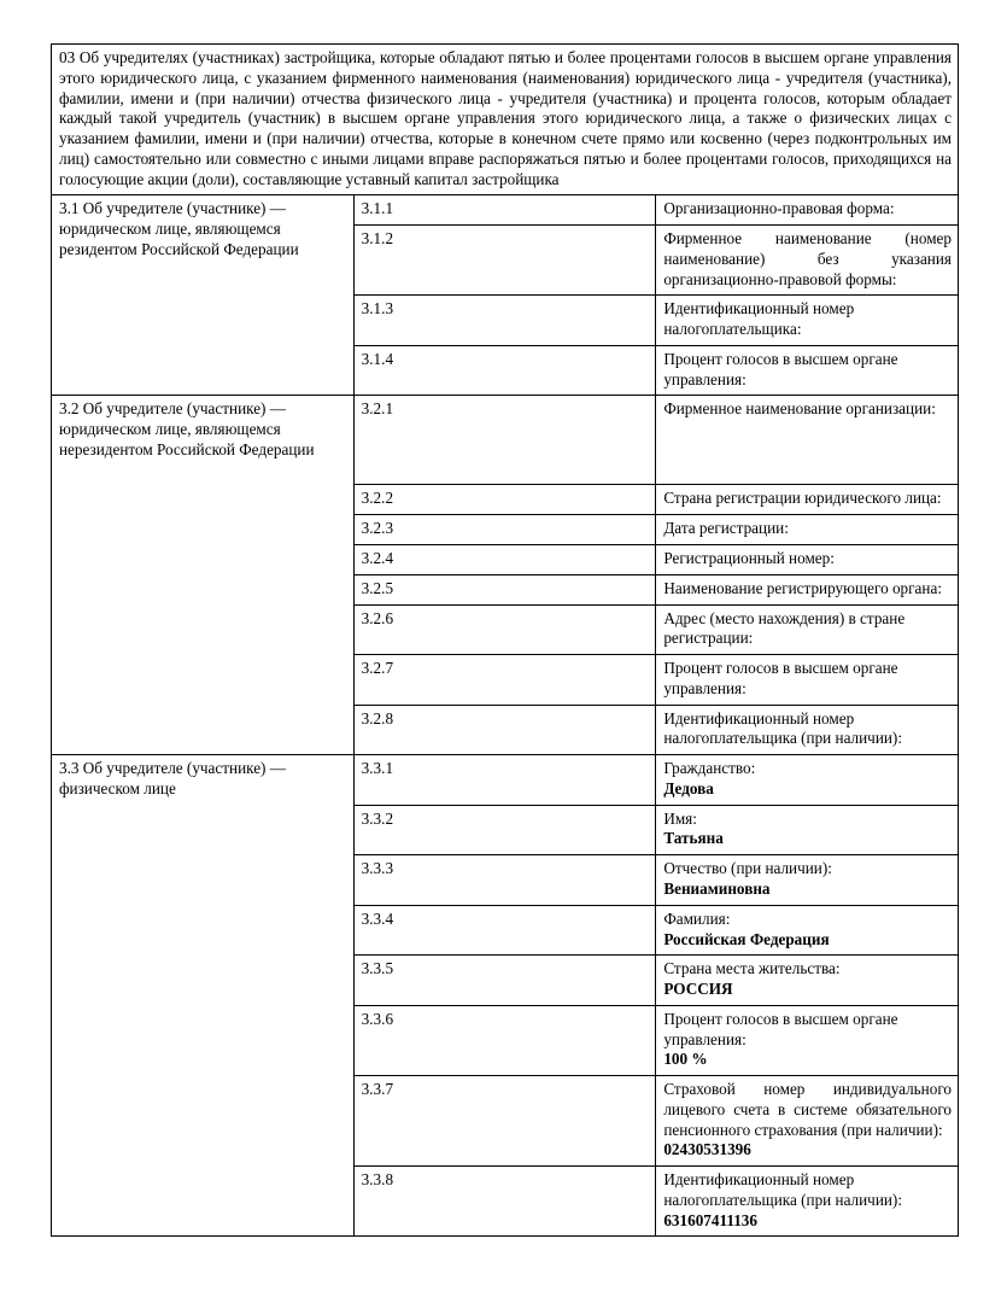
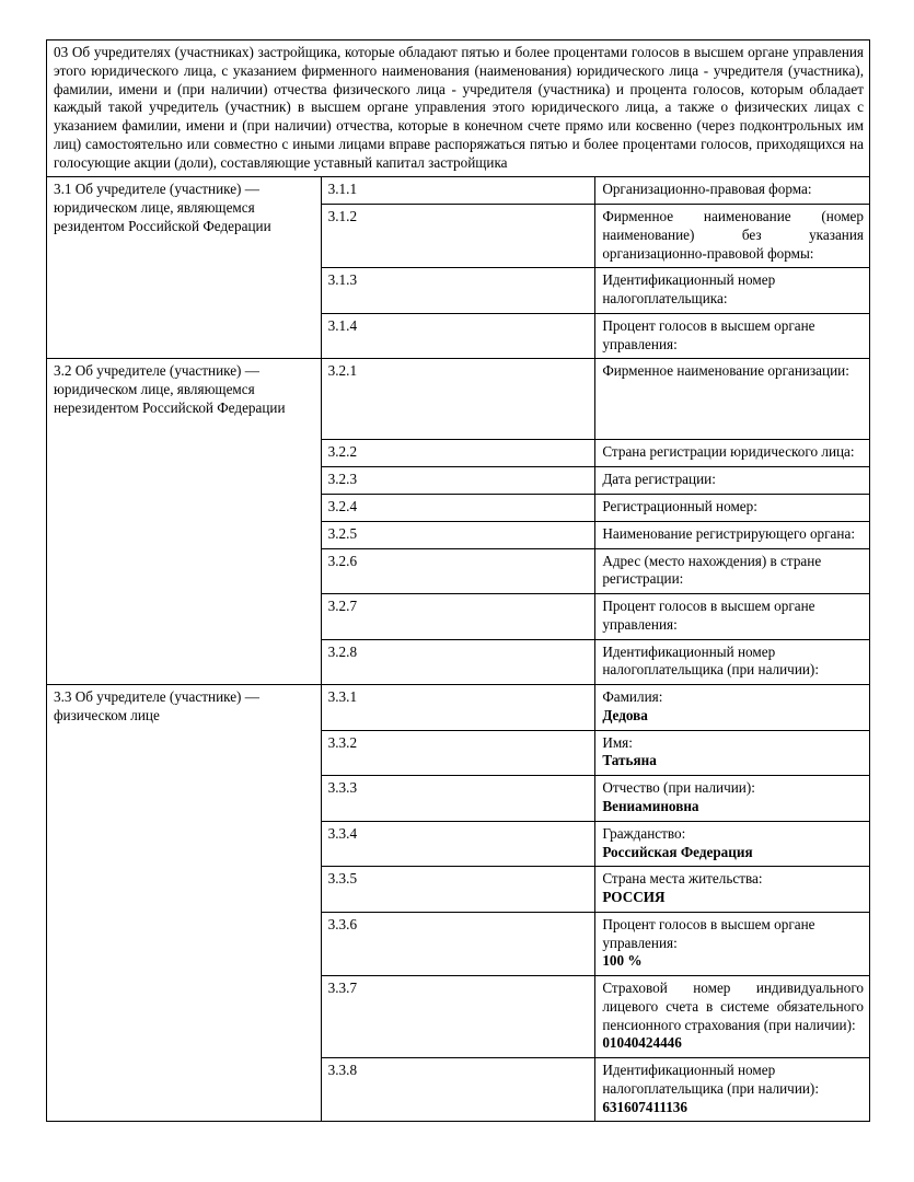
  03 Об учредителях (участниках) застройщика, которые обладают пятью и более процентами голосов в высшем органе управления этого юридического лица, с указанием фирменного наименования (наименования) юридического лица - учредителя (участника), фамилии, имени и (при наличии) отчества физического лица - учредителя (участника) и процента голосов, которым обладает каждый такой учредитель (участник) в высшем органе управления этого юридического лица, а также о физических лицах с указанием фамилии, имени и (при наличии) отчества, которые в конечном счете прямо или косвенно (через подконтрольных им лиц) самостоятельно или совместно с иными лицами вправе распоряжаться пятью и более процентами голосов, приходящихся на голосующие акции (доли), составляющие уставный капитал застройщика
  3.1 Об учредителе (участнике) — юридическом лице, являющемся резидентом Российской Федерации	3.1.1	Организационно-правовая форма:
  3.1.2	Фирменное наименование (номер наименование) без указания организационно-правовой формы:
  3.1.3	Идентификационный номер налогоплательщика:
  3.1.4	Процент голосов в высшем органе управления:
  3.2 Об учредителе (участнике) — юридическом лице, являющемся нерезидентом Российской Федерации	3.2.1	Фирменное наименование организации:
  3.2.2	Страна регистрации юридического лица:
  3.2.3	Дата регистрации:
  3.2.4	Регистрационный номер:
  3.2.5	Наименование регистрирующего органа:
  3.2.6	Адрес (место нахождения) в стране регистрации:
  3.2.7	Процент голосов в высшем органе управления:
  3.2.8	Идентификационный номер налогоплательщика (при наличии):
- 3.3 Об учредителе (участнике) — физическом лице	3.3.1	Гражданство: Дедова
+ 3.3 Об учредителе (участнике) — физическом лице	3.3.1	Фамилия: Дедова
  3.3.2	Имя: Татьяна
  3.3.3	Отчество (при наличии): Вениаминовна
- 3.3.4	Фамилия: Российская Федерация
+ 3.3.4	Гражданство: Российская Федерация
  3.3.5	Страна места жительства: РОССИЯ
  3.3.6	Процент голосов в высшем органе управления: 100 %
- 3.3.7	Страховой номер индивидуального лицевого счета в системе обязательного пенсионного страхования (при наличии): 02430531396
+ 3.3.7	Страховой номер индивидуального лицевого счета в системе обязательного пенсионного страхования (при наличии): 01040424446
  3.3.8	Идентификационный номер налогоплательщика (при наличии): 631607411136
